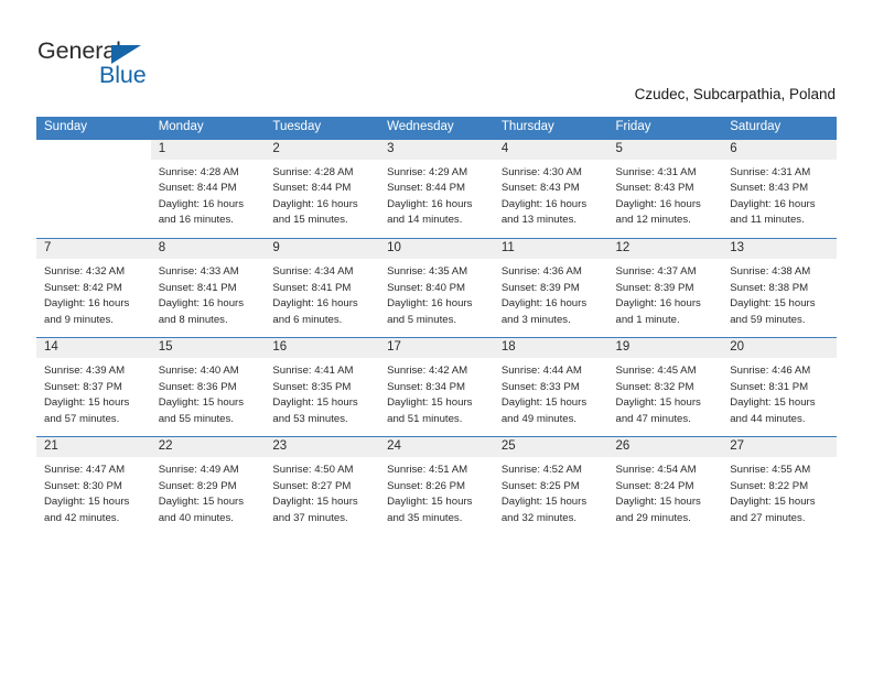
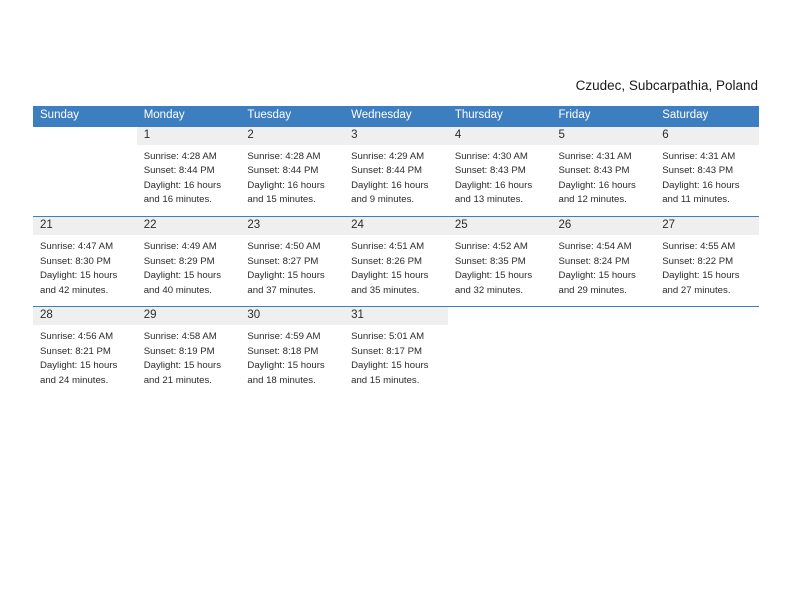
- General
- Blue
  Czudec, Subcarpathia, Poland
  Sunday	Monday	Tuesday	Wednesday	Thursday	Friday	Saturday
- 	1Sunrise: 4:28 AMSunset: 8:44 PMDaylight: 16 hoursand 16 minutes.	2Sunrise: 4:28 AMSunset: 8:44 PMDaylight: 16 hoursand 15 minutes.	3Sunrise: 4:29 AMSunset: 8:44 PMDaylight: 16 hoursand 14 minutes.	4Sunrise: 4:30 AMSunset: 8:43 PMDaylight: 16 hoursand 13 minutes.	5Sunrise: 4:31 AMSunset: 8:43 PMDaylight: 16 hoursand 12 minutes.	6Sunrise: 4:31 AMSunset: 8:43 PMDaylight: 16 hoursand 11 minutes.
+ 	1Sunrise: 4:28 AMSunset: 8:44 PMDaylight: 16 hoursand 16 minutes.	2Sunrise: 4:28 AMSunset: 8:44 PMDaylight: 16 hoursand 15 minutes.	3Sunrise: 4:29 AMSunset: 8:44 PMDaylight: 16 hoursand 9 minutes.	4Sunrise: 4:30 AMSunset: 8:43 PMDaylight: 16 hoursand 13 minutes.	5Sunrise: 4:31 AMSunset: 8:43 PMDaylight: 16 hoursand 12 minutes.	6Sunrise: 4:31 AMSunset: 8:43 PMDaylight: 16 hoursand 11 minutes.
- 7Sunrise: 4:32 AMSunset: 8:42 PMDaylight: 16 hoursand 9 minutes.	8Sunrise: 4:33 AMSunset: 8:41 PMDaylight: 16 hoursand 8 minutes.	9Sunrise: 4:34 AMSunset: 8:41 PMDaylight: 16 hoursand 6 minutes.	10Sunrise: 4:35 AMSunset: 8:40 PMDaylight: 16 hoursand 5 minutes.	11Sunrise: 4:36 AMSunset: 8:39 PMDaylight: 16 hoursand 3 minutes.	12Sunrise: 4:37 AMSunset: 8:39 PMDaylight: 16 hoursand 1 minute.	13Sunrise: 4:38 AMSunset: 8:38 PMDaylight: 15 hoursand 59 minutes.
- 14Sunrise: 4:39 AMSunset: 8:37 PMDaylight: 15 hoursand 57 minutes.	15Sunrise: 4:40 AMSunset: 8:36 PMDaylight: 15 hoursand 55 minutes.	16Sunrise: 4:41 AMSunset: 8:35 PMDaylight: 15 hoursand 53 minutes.	17Sunrise: 4:42 AMSunset: 8:34 PMDaylight: 15 hoursand 51 minutes.	18Sunrise: 4:44 AMSunset: 8:33 PMDaylight: 15 hoursand 49 minutes.	19Sunrise: 4:45 AMSunset: 8:32 PMDaylight: 15 hoursand 47 minutes.	20Sunrise: 4:46 AMSunset: 8:31 PMDaylight: 15 hoursand 44 minutes.
- 21Sunrise: 4:47 AMSunset: 8:30 PMDaylight: 15 hoursand 42 minutes.	22Sunrise: 4:49 AMSunset: 8:29 PMDaylight: 15 hoursand 40 minutes.	23Sunrise: 4:50 AMSunset: 8:27 PMDaylight: 15 hoursand 37 minutes.	24Sunrise: 4:51 AMSunset: 8:26 PMDaylight: 15 hoursand 35 minutes.	25Sunrise: 4:52 AMSunset: 8:25 PMDaylight: 15 hoursand 32 minutes.	26Sunrise: 4:54 AMSunset: 8:24 PMDaylight: 15 hoursand 29 minutes.	27Sunrise: 4:55 AMSunset: 8:22 PMDaylight: 15 hoursand 27 minutes.
+ 21Sunrise: 4:47 AMSunset: 8:30 PMDaylight: 15 hoursand 42 minutes.	22Sunrise: 4:49 AMSunset: 8:29 PMDaylight: 15 hoursand 40 minutes.	23Sunrise: 4:50 AMSunset: 8:27 PMDaylight: 15 hoursand 37 minutes.	24Sunrise: 4:51 AMSunset: 8:26 PMDaylight: 15 hoursand 35 minutes.	25Sunrise: 4:52 AMSunset: 8:35 PMDaylight: 15 hoursand 32 minutes.	26Sunrise: 4:54 AMSunset: 8:24 PMDaylight: 15 hoursand 29 minutes.	27Sunrise: 4:55 AMSunset: 8:22 PMDaylight: 15 hoursand 27 minutes.
+ 28Sunrise: 4:56 AMSunset: 8:21 PMDaylight: 15 hoursand 24 minutes.	29Sunrise: 4:58 AMSunset: 8:19 PMDaylight: 15 hoursand 21 minutes.	30Sunrise: 4:59 AMSunset: 8:18 PMDaylight: 15 hoursand 18 minutes.	31Sunrise: 5:01 AMSunset: 8:17 PMDaylight: 15 hoursand 15 minutes.
